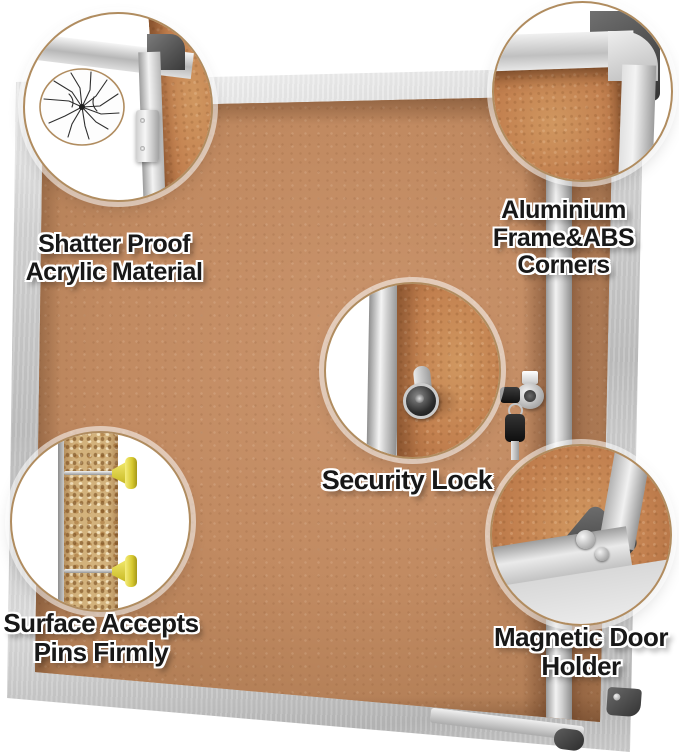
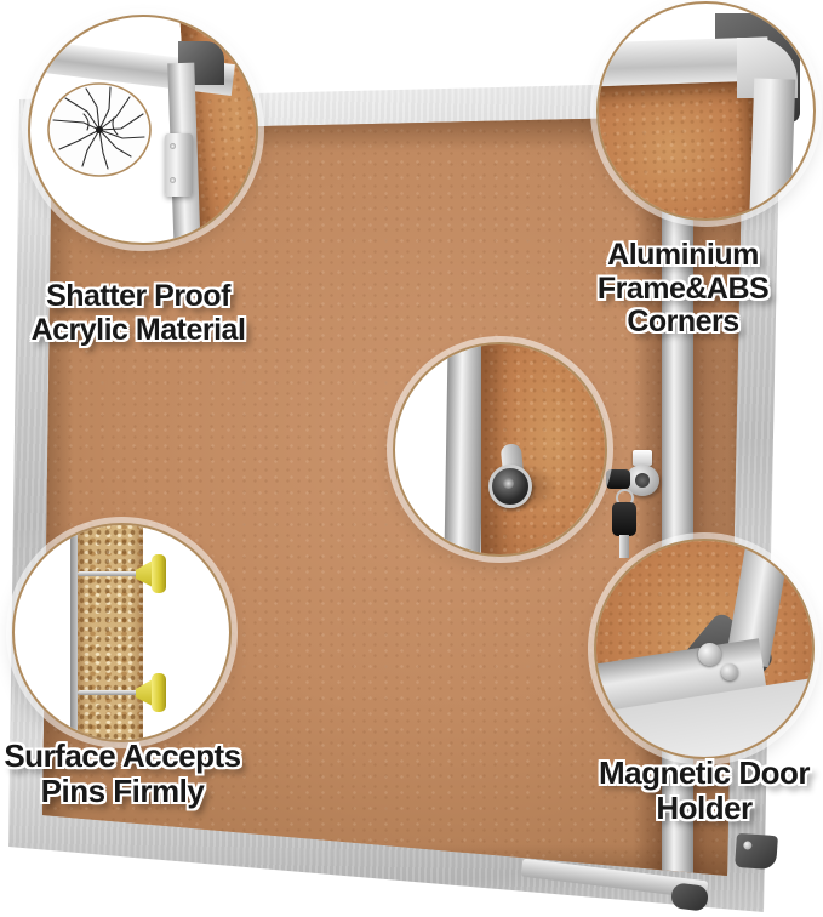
  Shatter Proof
  Acrylic Material
  Aluminium
  Frame&ABS Corners
- Security Lock
  Surface Accepts
  Pins Firmly
  Magnetic Door
  Holder
